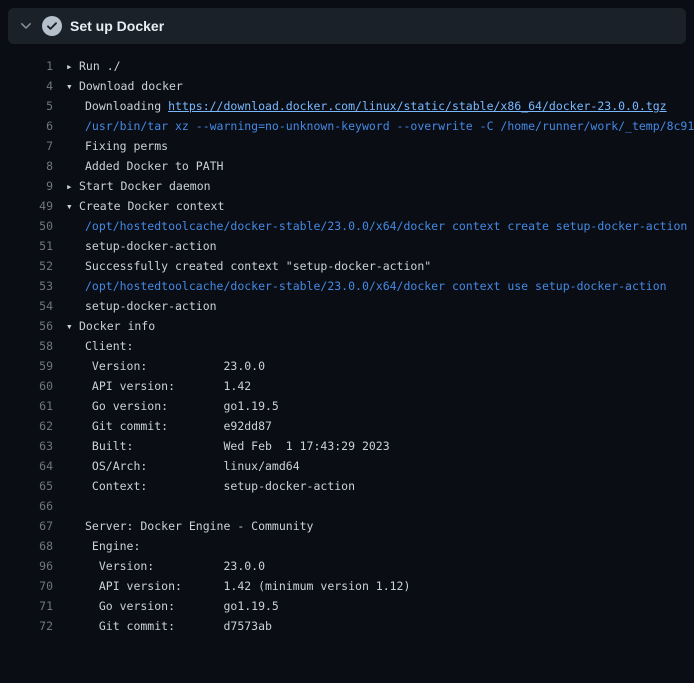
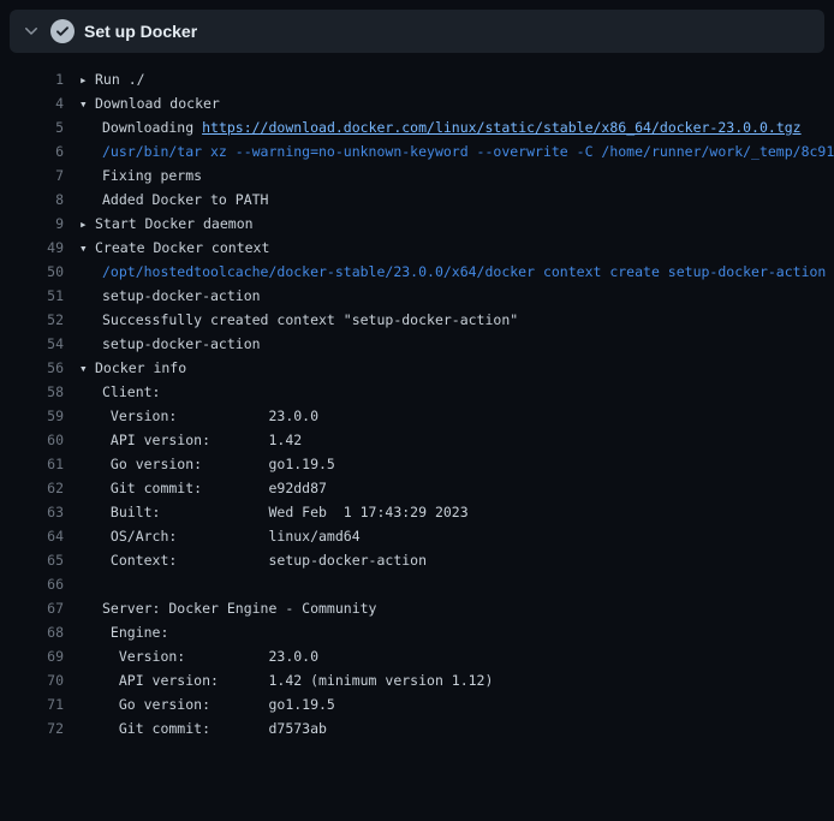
  Set up Docker
  1
  ▸ Run ./
  4
  ▾ Download docker
  5
  Downloading https://download.docker.com/linux/static/stable/x86_64/docker-23.0.0.tgz
  6
  /usr/bin/tar xz --warning=no-unknown-keyword --overwrite -C /home/runner/work/_temp/8c91
  7
  Fixing perms
  8
  Added Docker to PATH
  9
  ▸ Start Docker daemon
  49
  ▾ Create Docker context
  50
  /opt/hostedtoolcache/docker-stable/23.0.0/x64/docker context create setup-docker-action
  51
  setup-docker-action
  52
  Successfully created context "setup-docker-action"
- 53
- /opt/hostedtoolcache/docker-stable/23.0.0/x64/docker context use setup-docker-action
  54
  setup-docker-action
  56
  ▾ Docker info
  58
  Client:
  59
  Version: 23.0.0
  60
  API version: 1.42
  61
  Go version: go1.19.5
  62
  Git commit: e92dd87
  63
  Built: Wed Feb 1 17:43:29 2023
  64
  OS/Arch: linux/amd64
  65
  Context: setup-docker-action
  66
  67
  Server: Docker Engine - Community
  68
  Engine:
- 96
+ 69
  Version: 23.0.0
  70
  API version: 1.42 (minimum version 1.12)
  71
  Go version: go1.19.5
  72
  Git commit: d7573ab
